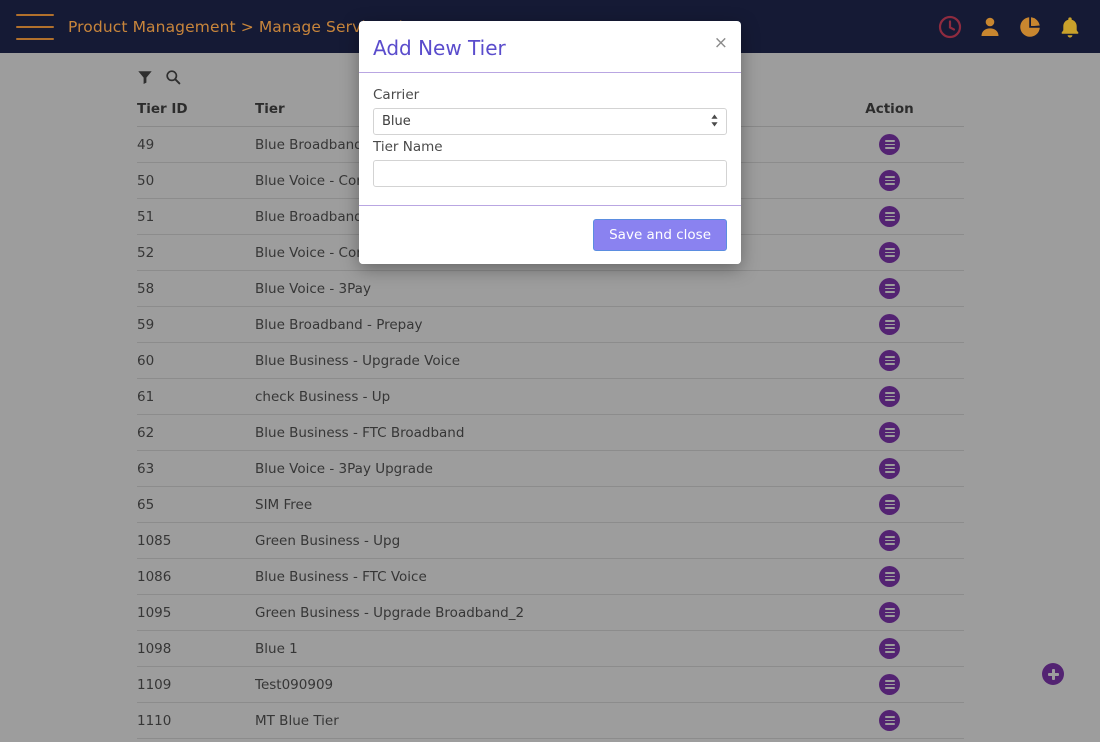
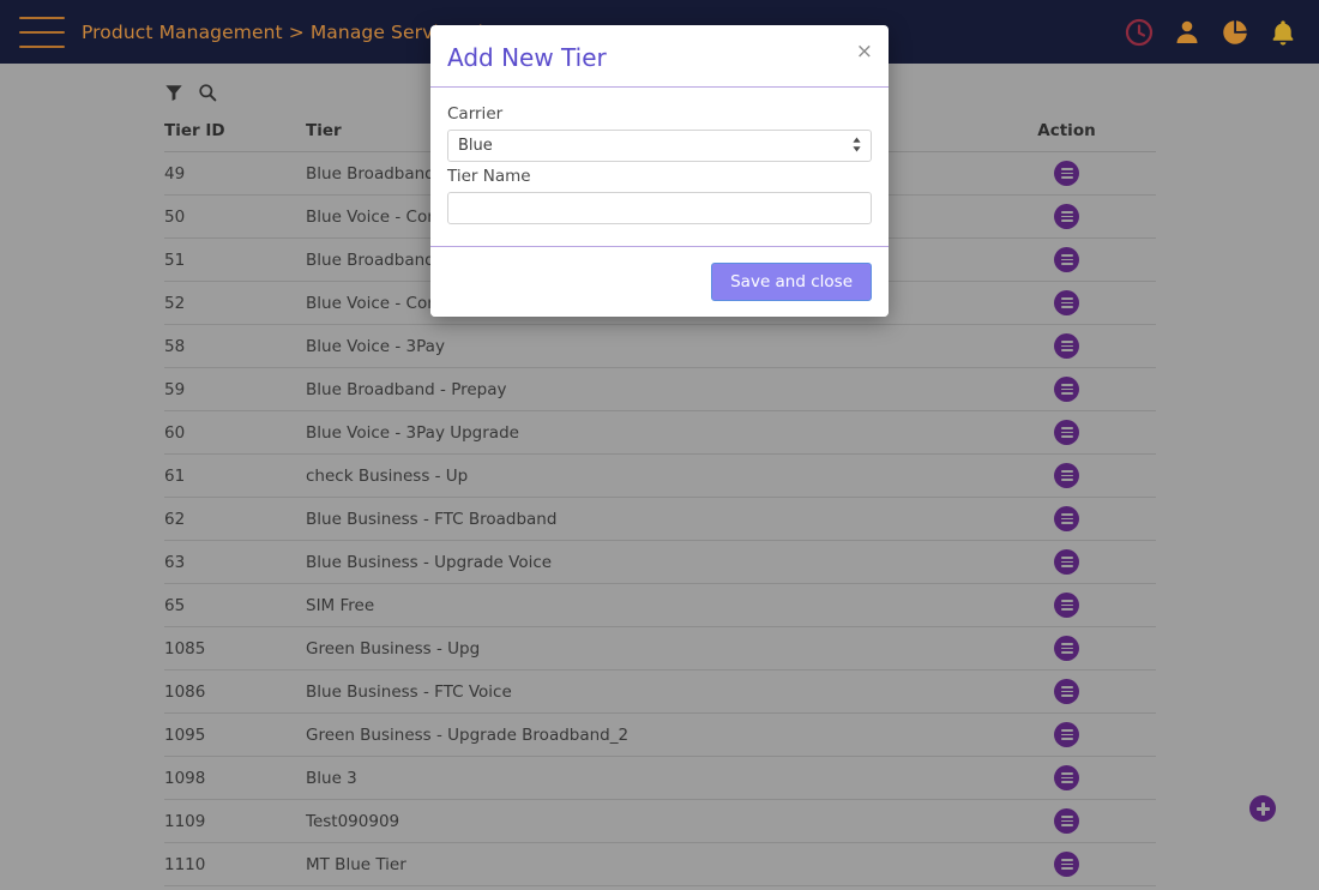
  Product Management > Manage Serv
  Tier ID	Tier	Action
  50	Blue Voice - Co
  52	Blue Voice - Co
  58	Blue Voice - 3Pay
  59	Blue Broadband - Prepay
- 60	Blue Business - Upgrade Voice
+ 60	Blue Voice - 3Pay Upgrade
  61	check Business - Up
  62	Blue Business - FTC Broadband
- 63	Blue Voice - 3Pay Upgrade
+ 63	Blue Business - Upgrade Voice
  65	SIM Free
  1085	Green Business - Upg
  1086	Blue Business - FTC Voice
  1095	Green Business - Upgrade Broadband_2
- 1098	Blue 1
+ 1098	Blue 3
  1109	Test090909
  1110	MT Blue Tier
  Add New Tier
  ×
  Carrier
  Blue
  Tier Name
  Save and close
